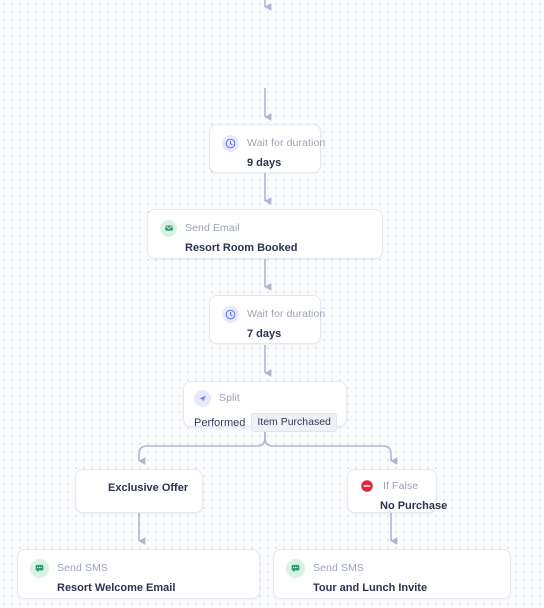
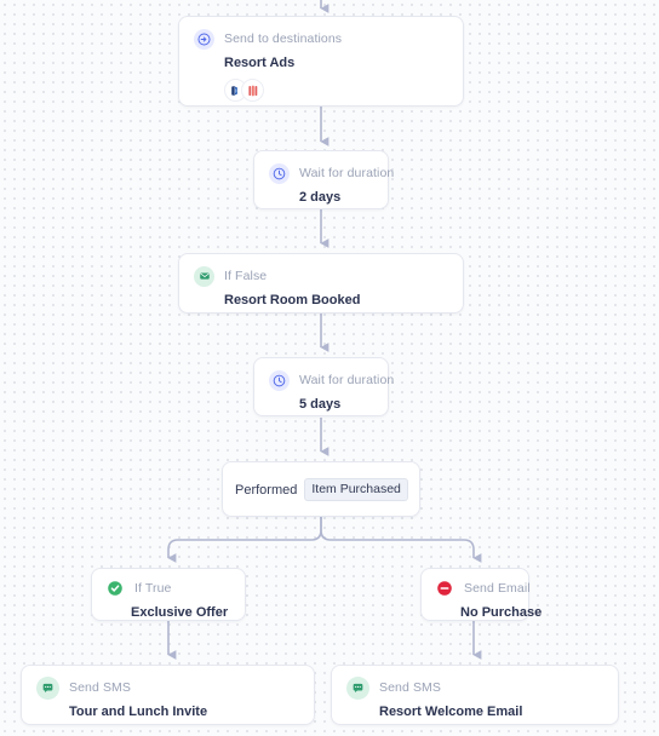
+ Send to destinations
+ Resort Ads
  Wait for duration
- 9 days
+ 2 days
- Send Email
+ If False
  Resort Room Booked
  Wait for duration
- 7 days
+ 5 days
- Split
  Performed
  Item Purchased
+ If True
  Exclusive Offer
- If False
+ Send Email
  No Purchase
  Send SMS
- Resort Welcome Email
+ Tour and Lunch Invite
  Send SMS
- Tour and Lunch Invite
+ Resort Welcome Email
